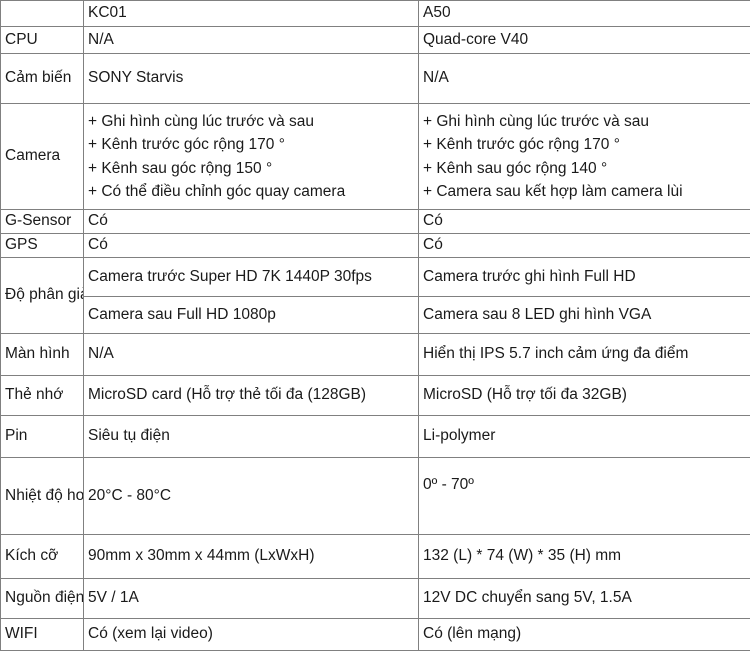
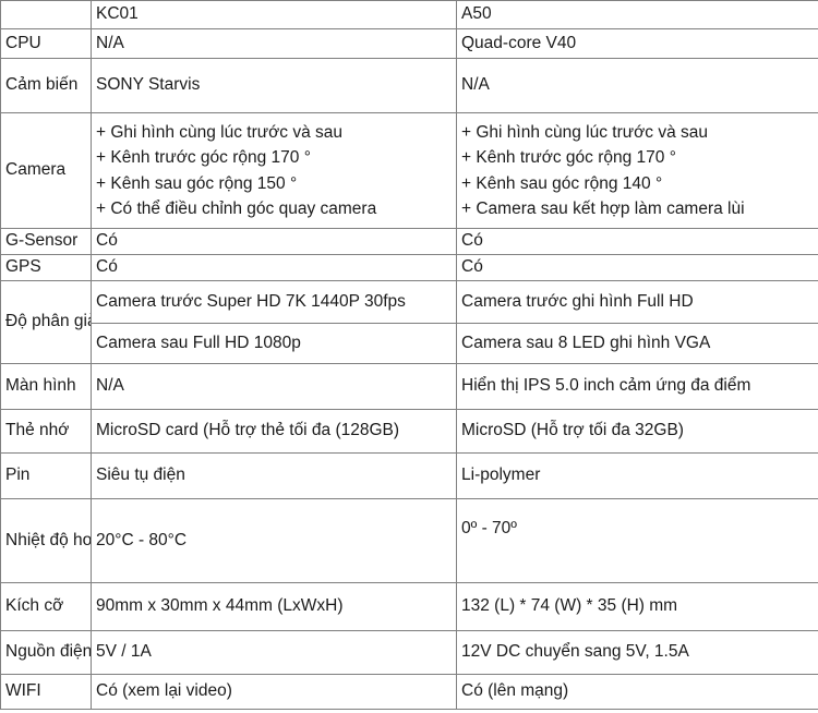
  	KC01	A50
  CPU	N/A	Quad-core V40
  Cảm biến	SONY Starvis	N/A
  Camera	+ Ghi hình cùng lúc trước và sau + Kênh trước góc rộng 170 ° + Kênh sau góc rộng 150 ° + Có thể điều chỉnh góc quay camera	+ Ghi hình cùng lúc trước và sau + Kênh trước góc rộng 170 ° + Kênh sau góc rộng 140 ° + Camera sau kết hợp làm camera lùi
  G-Sensor	Có	Có
  GPS	Có	Có
  Độ phân gi	Camera trước Super HD 7K 1440P 30fps	Camera trước ghi hình Full HD
  Camera sau Full HD 1080p	Camera sau 8 LED ghi hình VGA
- Màn hình	N/A	Hiển thị IPS 5.7 inch cảm ứng đa điểm
+ Màn hình	N/A	Hiển thị IPS 5.0 inch cảm ứng đa điểm
  Thẻ nhớ	MicroSD card (Hỗ trợ thẻ tối đa (128GB)	MicroSD (Hỗ trợ tối đa 32GB)
  Pin	Siêu tụ điện	Li-polymer
  Nhiệt độ ho	20°C - 80°C	0º - 70º
  Kích cỡ	90mm x 30mm x 44mm (LxWxH)	132 (L) * 74 (W) * 35 (H) mm
  Nguồn điện	5V / 1A	12V DC chuyển sang 5V, 1.5A
  WIFI	Có (xem lại video)	Có (lên mạng)
